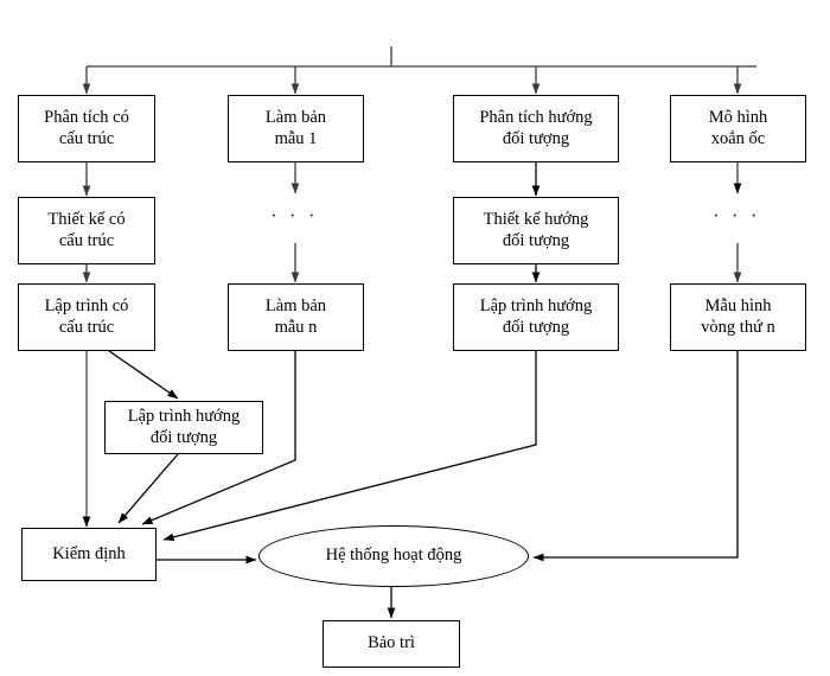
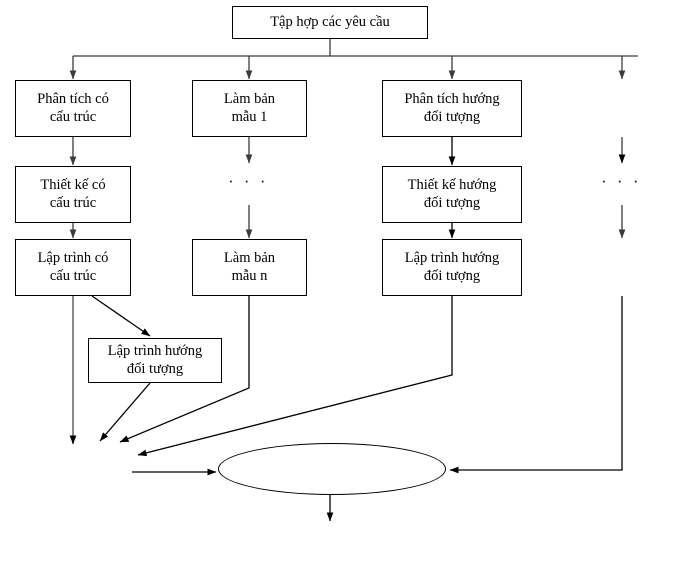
+ Tập hợp các yêu cầu
  Phân tích có
  cấu trúc
  Thiết kế có
  cấu trúc
  Lập trình có
  cấu trúc
  Làm bản
  mẫu 1
  Làm bản
  mẫu n
  Phân tích hướng
  đối tượng
  Thiết kế hướng
  đối tượng
  Lập trình hướng
  đối tượng
- Mô hình
- xoắn ốc
- Mẫu hình
- vòng thứ n
  Lập trình hướng
  đối tượng
- Kiểm định
- Hệ thống hoạt động
- Bảo trì
  · · ·
  · · ·
